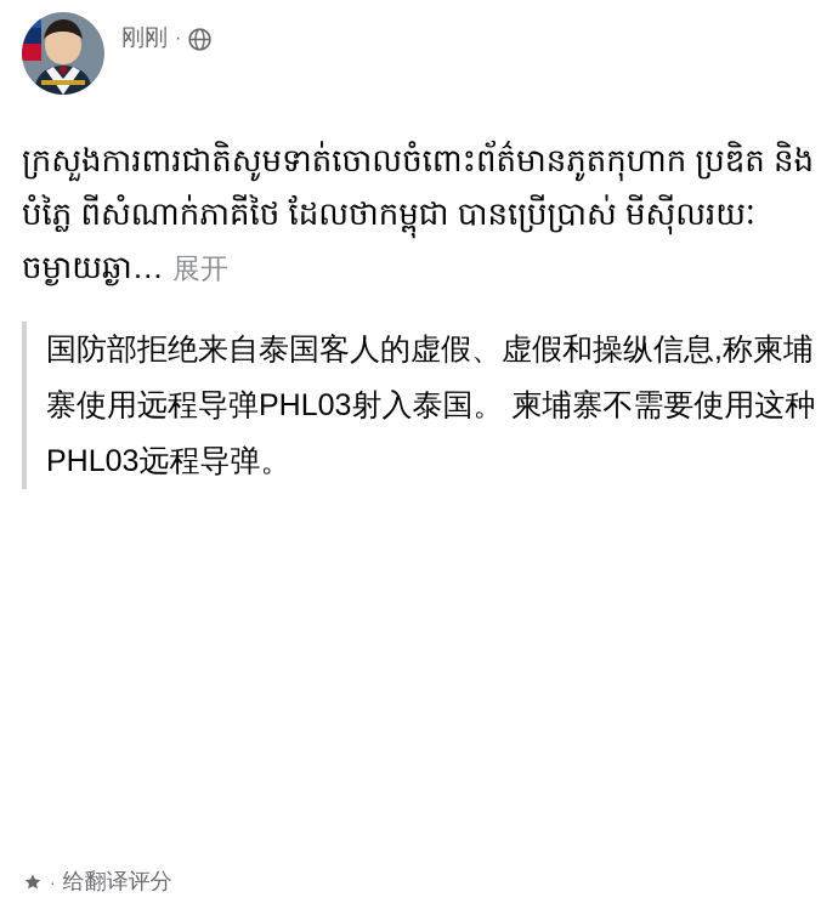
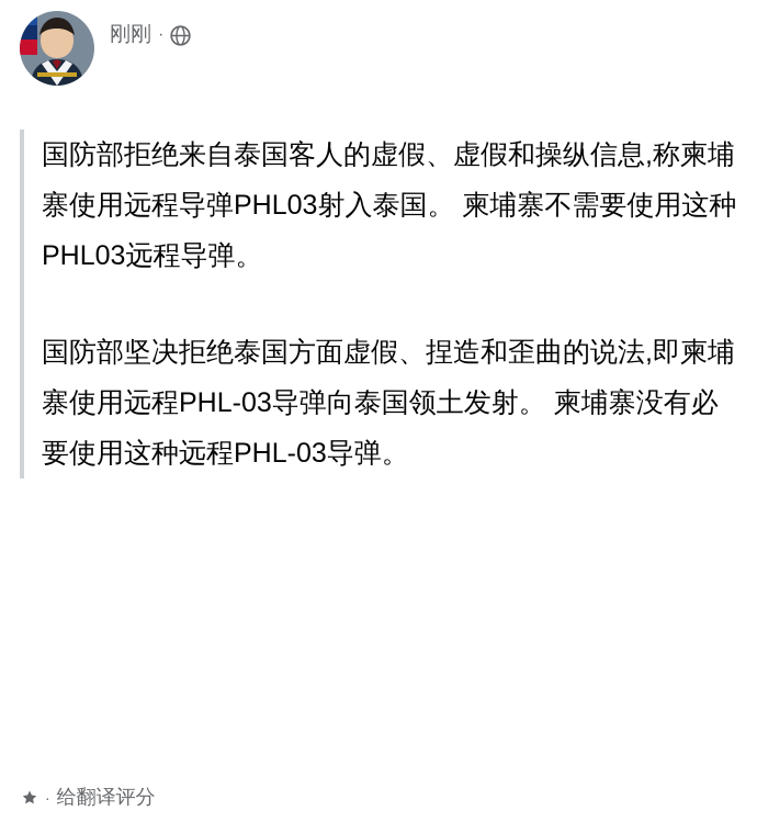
  刚刚
  ·
- ក្រសួងការពារជាតិសូមទាត់ចោលចំពោះព័ត៌មានភូតកុហាក ប្រឌិត និងបំភ្លៃ ពីសំណាក់ភាគីថៃ ដែលថាកម្ពុជា បានប្រើប្រាស់ មីស៊ីលរយៈចម្ងាយឆ្ងា… 展开
  国防部拒绝来自泰国客人的虚假、虚假和操纵信息,称柬埔寨使用远程导弹PHL03射入泰国。 柬埔寨不需要使用这种PHL03远程导弹。
+ 国防部坚决拒绝泰国方面虚假、捏造和歪曲的说法,即柬埔寨使用远程PHL-03导弹向泰国领土发射。 柬埔寨没有必要使用这种远程PHL-03导弹。
  ·
  给翻译评分
